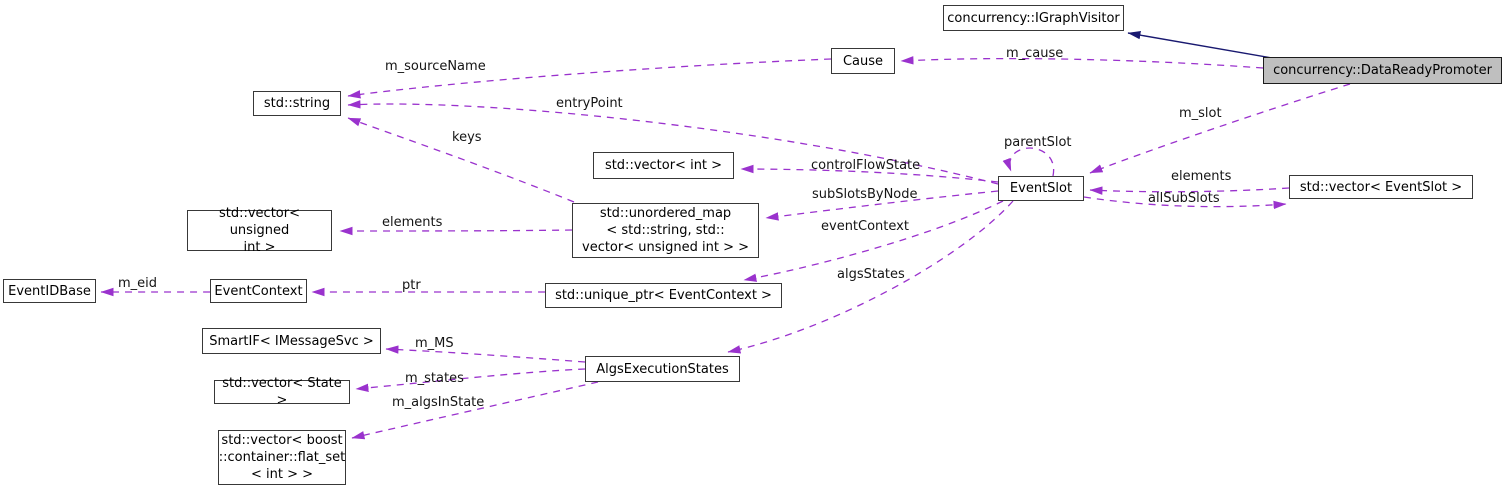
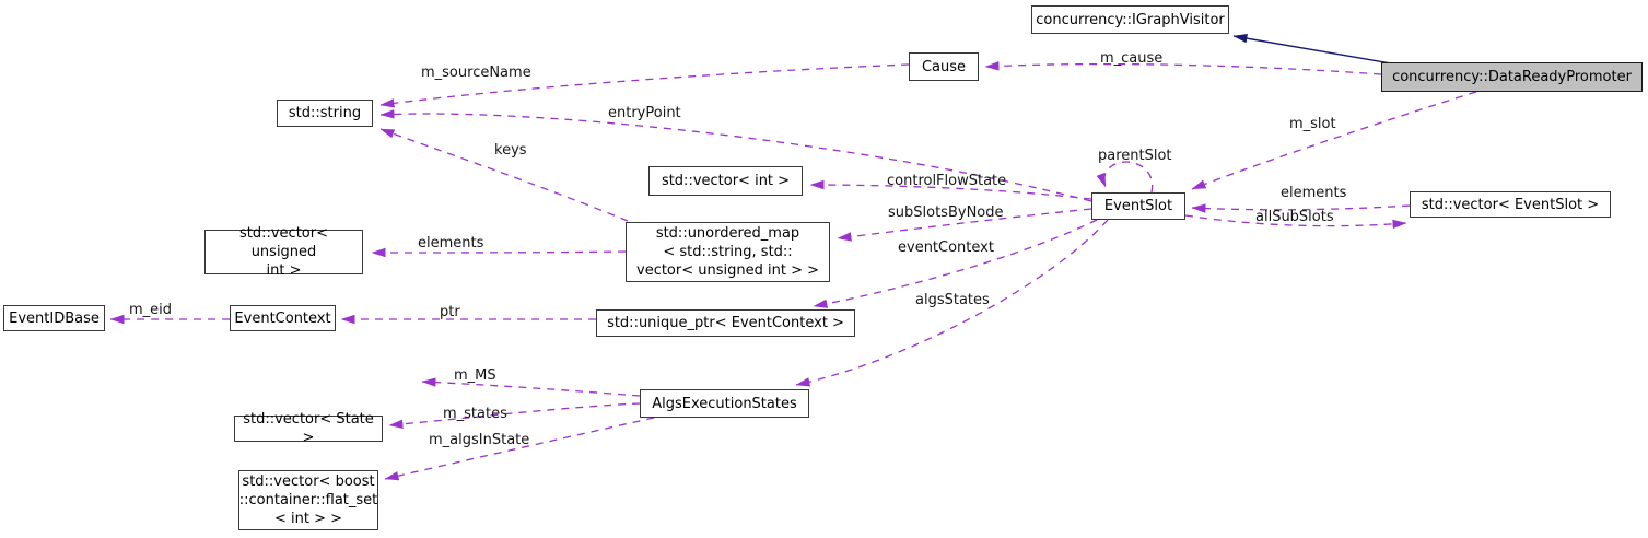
  concurrency::IGraphVisitor
  concurrency::DataReadyPromoter
  Cause
  std::string
  std::vector< int >
  EventSlot
  std::vector< EventSlot >
  std::vector< unsigned
  int >
  std::unordered_map
  < std::string, std::
  vector< unsigned int > >
  std::unique_ptr< EventContext >
  EventIDBase
  EventContext
- SmartIF< IMessageSvc >
  AlgsExecutionStates
  std::vector< State >
  std::vector< boost
  ::container::flat_set
  < int > >
  m_cause
  m_sourceName
  entryPoint
  keys
  controlFlowState
  subSlotsByNode
  parentSlot
  m_slot
  elements
  allSubSlots
  eventContext
  algsStates
  elements
  m_eid
  ptr
  m_MS
  m_states
  m_algsInState
